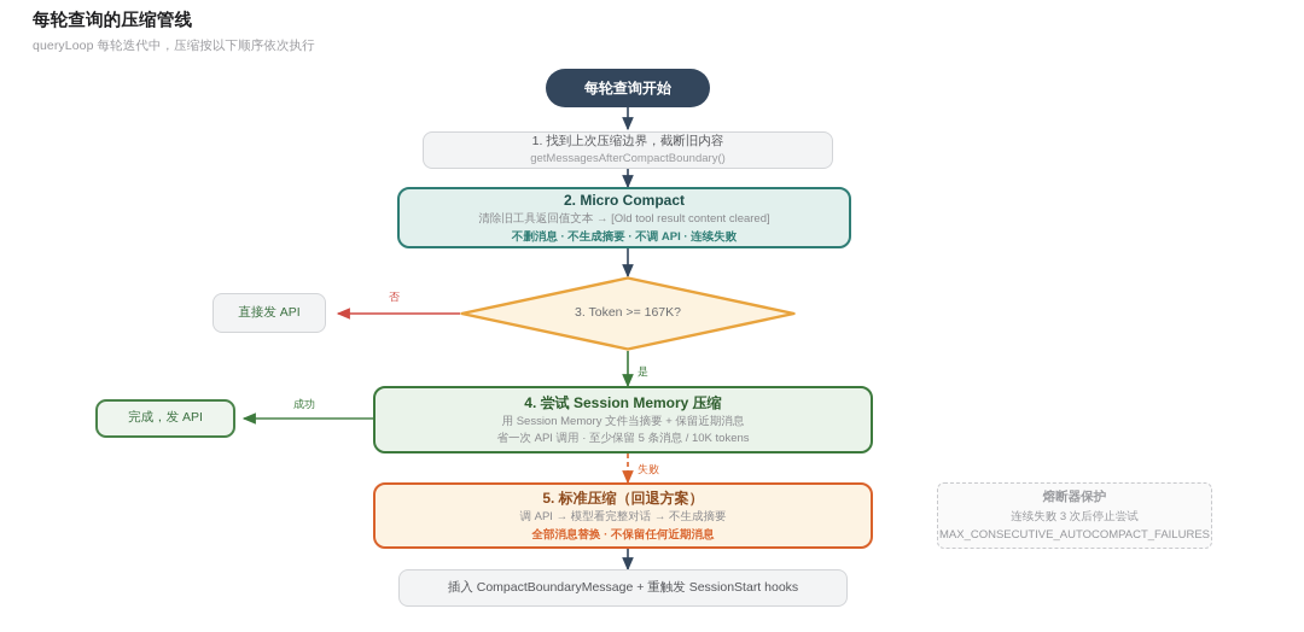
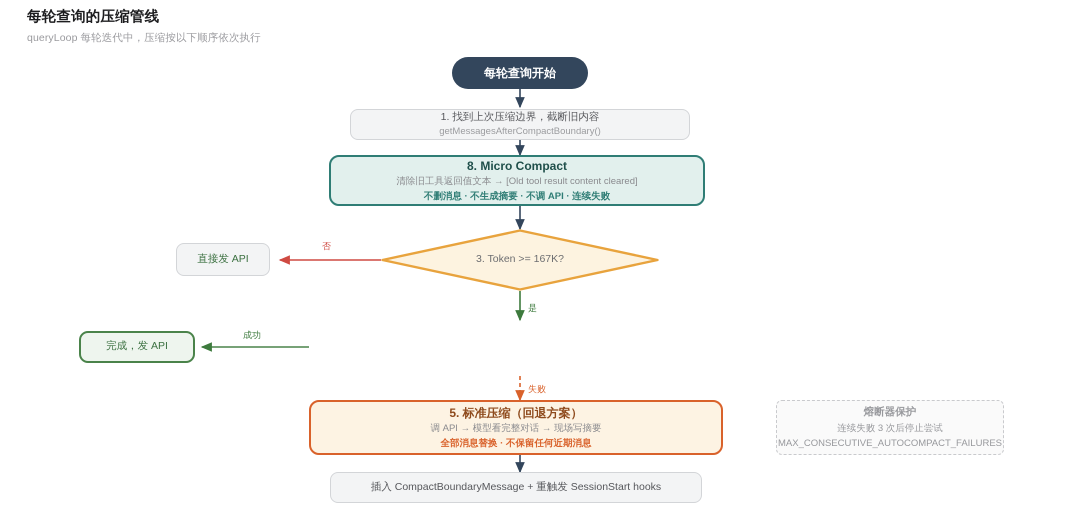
  每轮查询的压缩管线
  queryLoop 每轮迭代中，压缩按以下顺序依次执行
  否
  是
  成功
  失败
  每轮查询开始
  1. 找到上次压缩边界，截断旧内容
  getMessagesAfterCompactBoundary()
- 2. Micro Compact
+ 8. Micro Compact
  清除旧工具返回值文本 → [Old tool result content cleared]
  不删消息 · 不生成摘要 · 不调 API · 连续失败
  3. Token >= 167K?
  直接发 API
- 4. 尝试 Session Memory 压缩
- 用 Session Memory 文件当摘要 + 保留近期消息
- 省一次 API 调用 · 至少保留 5 条消息 / 10K tokens
  完成，发 API
  5. 标准压缩（回退方案）
- 调 API → 模型看完整对话 → 不生成摘要
+ 调 API → 模型看完整对话 → 现场写摘要
  全部消息替换 · 不保留任何近期消息
  插入 CompactBoundaryMessage + 重触发 SessionStart hooks
  熔断器保护
  连续失败 3 次后停止尝试
  MAX_CONSECUTIVE_AUTOCOMPACT_FAILURES
